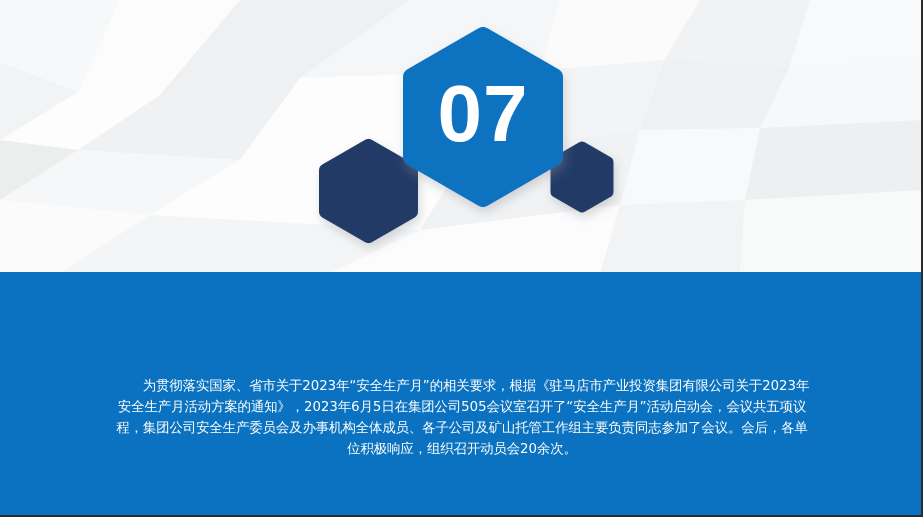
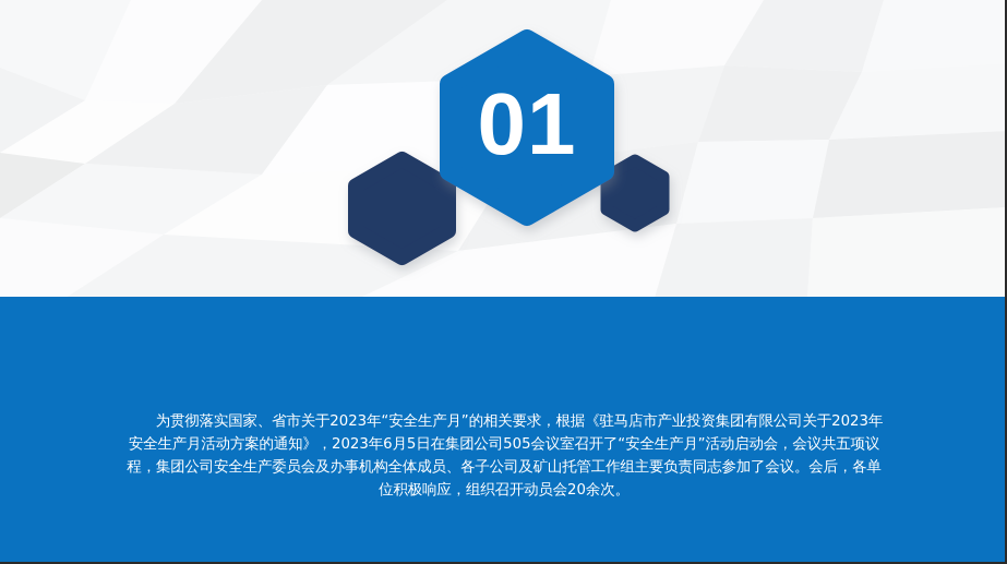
- 07
+ 01
  为贯彻落实国家、省市关于2023年“安全生产月”的相关要求，根据《驻马店市产业投资集团有限公司关于2023年安全生产月活动方案的通知》，2023年6月5日在集团公司505会议室召开了“安全生产月”活动启动会，会议共五项议程，集团公司安全生产委员会及办事机构全体成员、各子公司及矿山托管工作组主要负责同志参加了会议。会后，各单位积极响应，组织召开动员会20余次。
